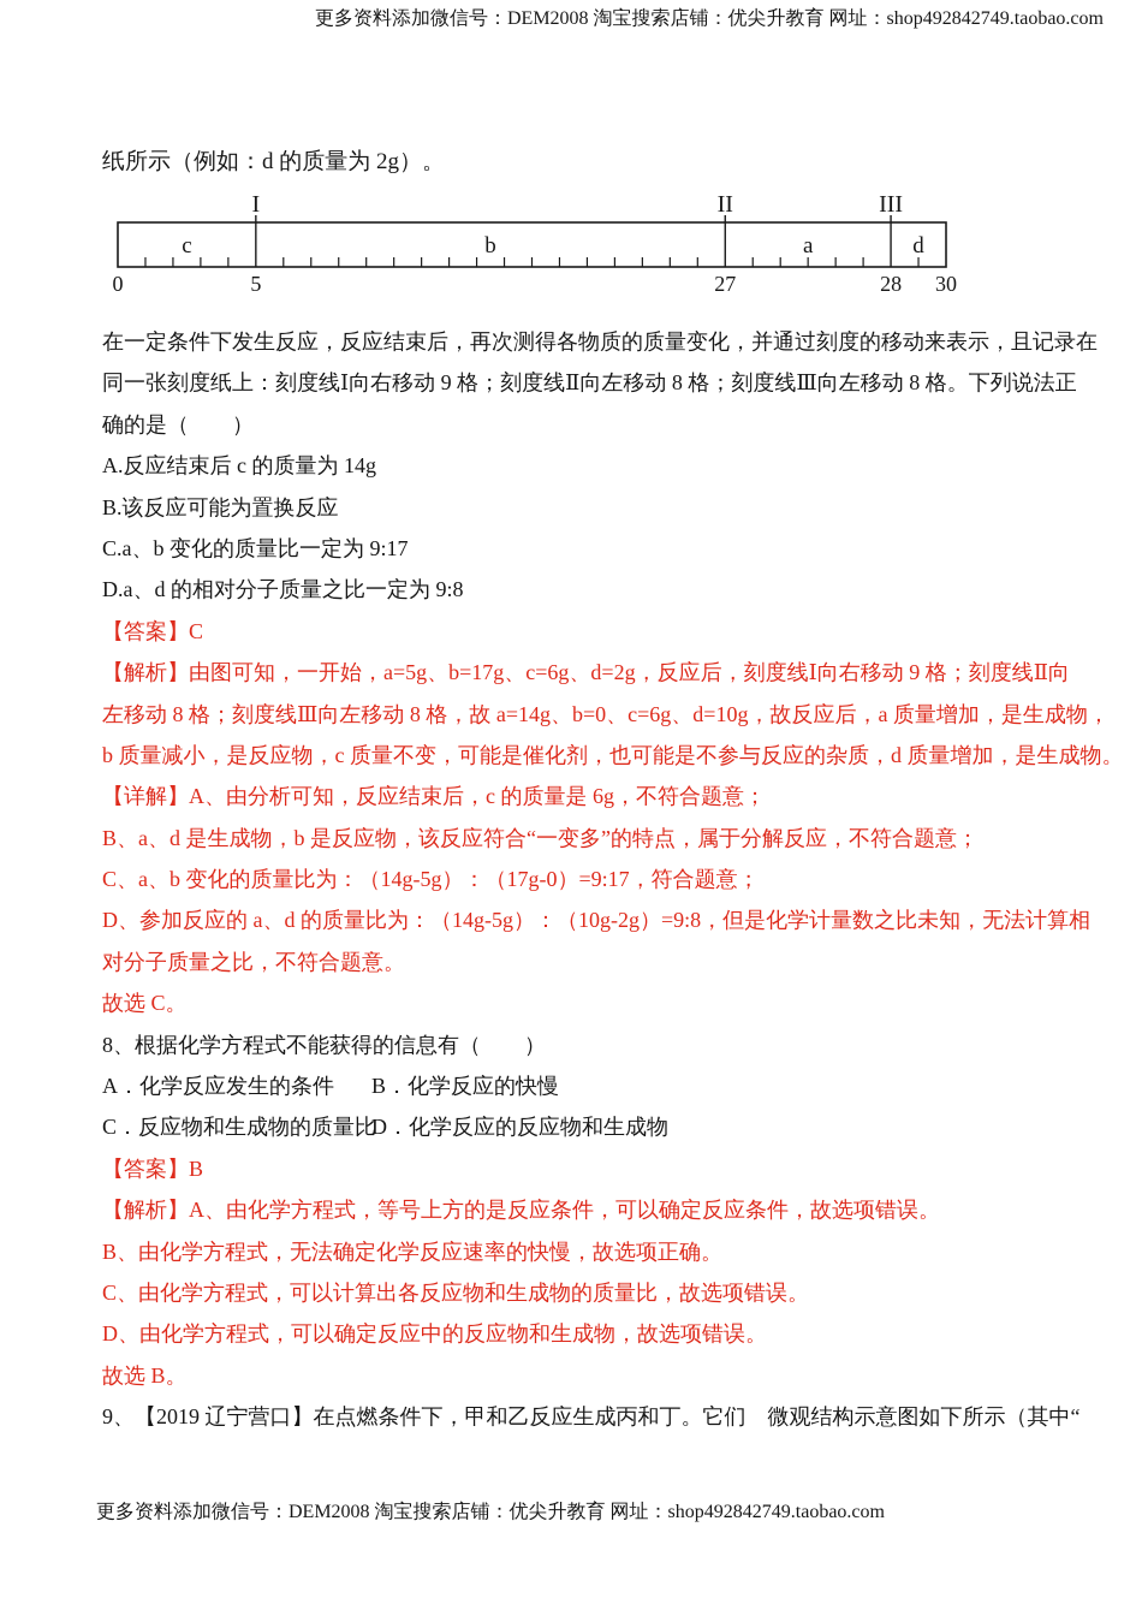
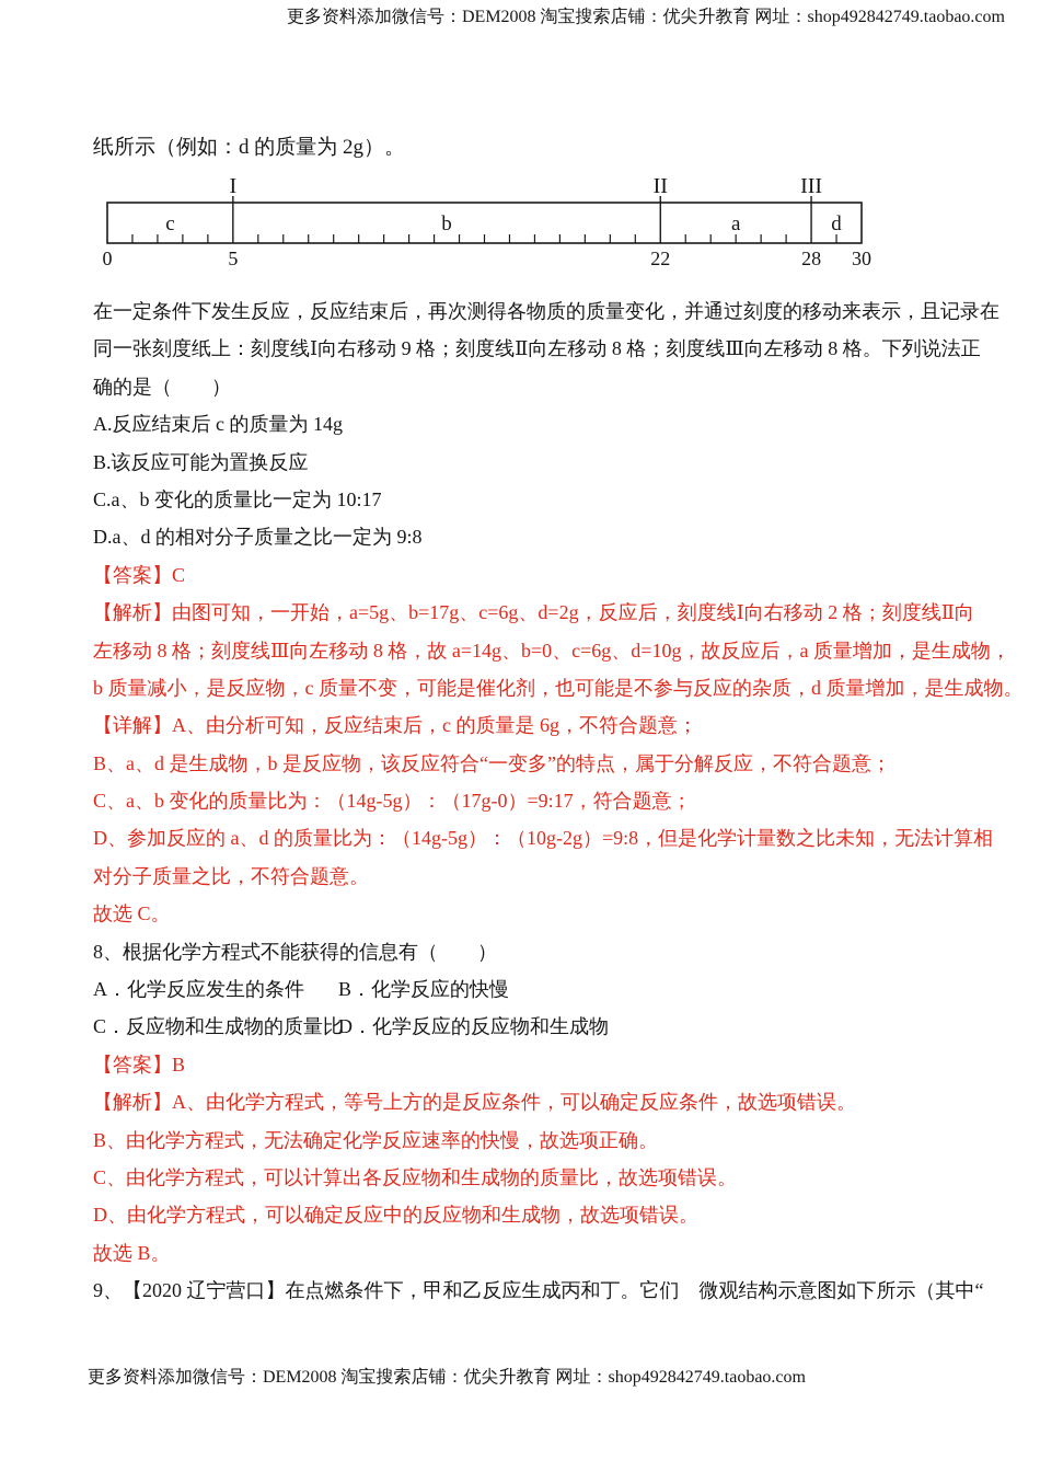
  更多资料添加微信号：DEM2008 淘宝搜索店铺：优尖升教育 网址：shop492842749.taobao.com
  纸所示（例如：d 的质量为 2g）。
  I
  II
  III
  0
  5
- 27
+ 22
  28
  30
  c
  b
  a
  d
  在一定条件下发生反应，反应结束后，再次测得各物质的质量变化，并通过刻度的移动来表示，且记录在
  同一张刻度纸上：刻度线Ⅰ向右移动 9 格；刻度线Ⅱ向左移动 8 格；刻度线Ⅲ向左移动 8 格。下列说法正
  确的是（ ）
  A.反应结束后 c 的质量为 14g
  B.该反应可能为置换反应
- C.a、b 变化的质量比一定为 9:17
+ C.a、b 变化的质量比一定为 10:17
  D.a、d 的相对分子质量之比一定为 9:8
  【答案】C
- 【解析】由图可知，一开始，a=5g、b=17g、c=6g、d=2g，反应后，刻度线Ⅰ向右移动 9 格；刻度线Ⅱ向
+ 【解析】由图可知，一开始，a=5g、b=17g、c=6g、d=2g，反应后，刻度线Ⅰ向右移动 2 格；刻度线Ⅱ向
  左移动 8 格；刻度线Ⅲ向左移动 8 格，故 a=14g、b=0、c=6g、d=10g，故反应后，a 质量增加，是生成物，
  b 质量减小，是反应物，c 质量不变，可能是催化剂，也可能是不参与反应的杂质，d 质量增加，是生成物。
  【详解】A、由分析可知，反应结束后，c 的质量是 6g，不符合题意；
  B、a、d 是生成物，b 是反应物，该反应符合“一变多”的特点，属于分解反应，不符合题意；
  C、a、b 变化的质量比为：（14g-5g）：（17g-0）=9:17，符合题意；
  D、参加反应的 a、d 的质量比为：（14g-5g）：（10g-2g）=9:8，但是化学计量数之比未知，无法计算相
  对分子质量之比，不符合题意。
  故选 C。
  8、根据化学方程式不能获得的信息有（ ）
  A．化学反应发生的条件 B．化学反应的快慢
  C．反应物和生成物的质量比D．化学反应的反应物和生成物
  【答案】B
  【解析】A、由化学方程式，等号上方的是反应条件，可以确定反应条件，故选项错误。
  B、由化学方程式，无法确定化学反应速率的快慢，故选项正确。
  C、由化学方程式，可以计算出各反应物和生成物的质量比，故选项错误。
  D、由化学方程式，可以确定反应中的反应物和生成物，故选项错误。
  故选 B。
- 9、【2019 辽宁营口】在点燃条件下，甲和乙反应生成丙和丁。它们 微观结构示意图如下所示（其中“
+ 9、【2020 辽宁营口】在点燃条件下，甲和乙反应生成丙和丁。它们 微观结构示意图如下所示（其中“
  更多资料添加微信号：DEM2008 淘宝搜索店铺：优尖升教育 网址：shop492842749.taobao.com
